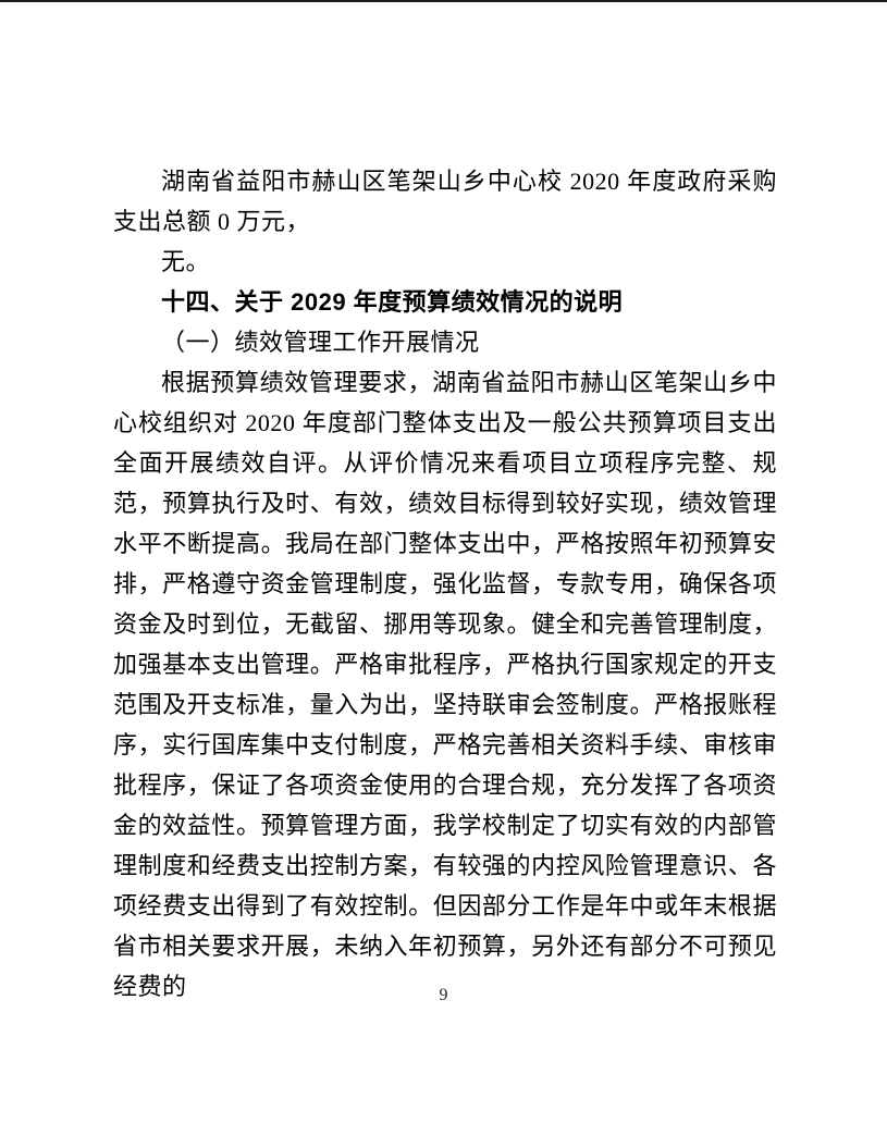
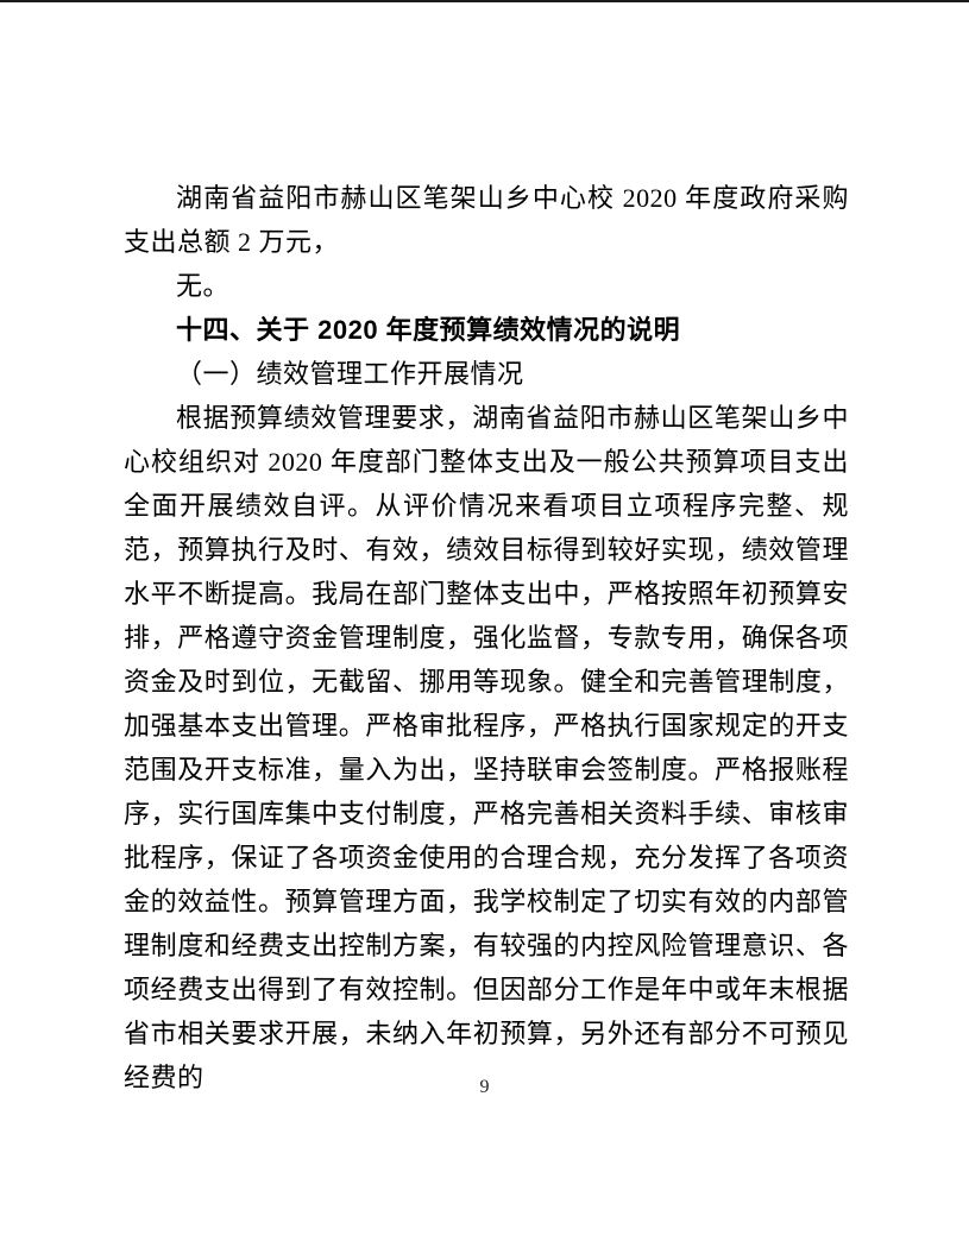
- 湖南省益阳市赫山区笔架山乡中心校 2020 年度政府采购支出总额 0 万元，
+ 湖南省益阳市赫山区笔架山乡中心校 2020 年度政府采购支出总额 2 万元，
  无。
- 十四、关于 2029 年度预算绩效情况的说明
+ 十四、关于 2020 年度预算绩效情况的说明
  （一）绩效管理工作开展情况
  根据预算绩效管理要求，湖南省益阳市赫山区笔架山乡中心校组织对 2020 年度部门整体支出及一般公共预算项目支出全面开展绩效自评。从评价情况来看项目立项程序完整、规范，预算执行及时、有效，绩效目标得到较好实现，绩效管理水平不断提高。我局在部门整体支出中，严格按照年初预算安排，严格遵守资金管理制度，强化监督，专款专用，确保各项资金及时到位，无截留、挪用等现象。健全和完善管理制度，加强基本支出管理。严格审批程序，严格执行国家规定的开支范围及开支标准，量入为出，坚持联审会签制度。严格报账程序，实行国库集中支付制度，严格完善相关资料手续、审核审批程序，保证了各项资金使用的合理合规，充分发挥了各项资金的效益性。预算管理方面，我学校制定了切实有效的内部管理制度和经费支出控制方案，有较强的内控风险管理意识、各项经费支出得到了有效控制。但因部分工作是年中或年末根据省市相关要求开展，未纳入年初预算，另外还有部分不可预见经费的
  9
